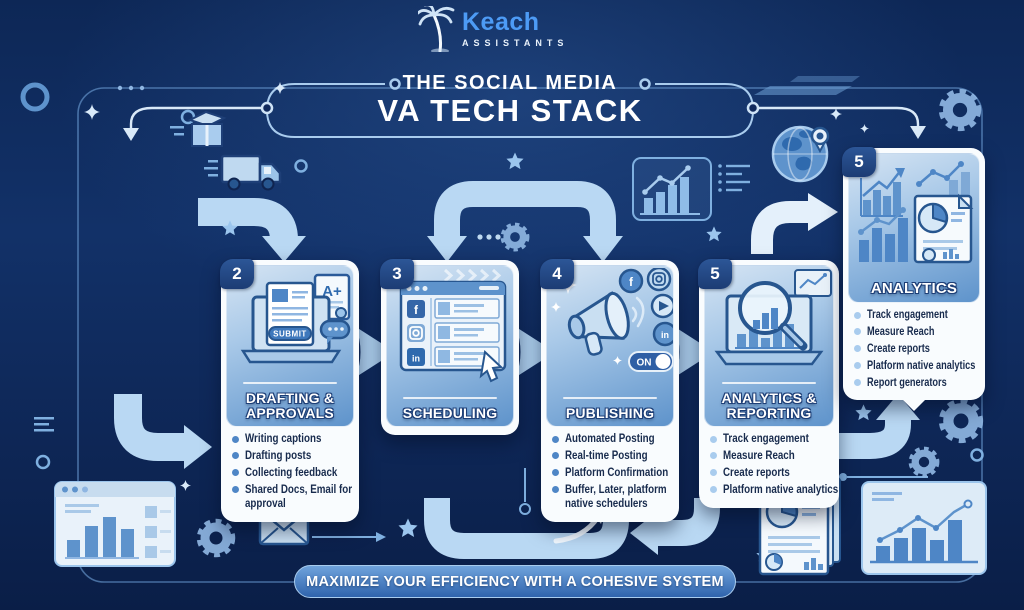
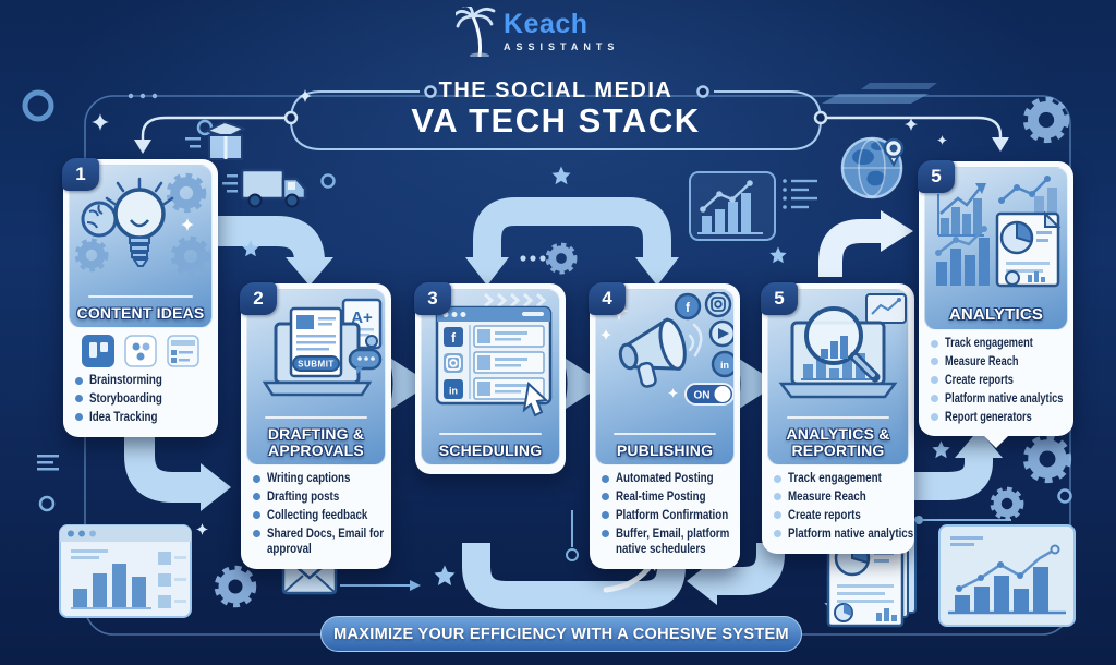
  Keach
  ASSISTANTS
  THE SOCIAL MEDIA
  VA TECH STACK
+ 1
+ CONTENT IDEAS
+ Brainstorming
+ Storyboarding
+ Idea Tracking
  2
  A+
  SUBMIT
  DRAFTING & APPROVALS
  Writing captions
  Drafting posts
  Collecting feedback
  Shared Docs, Email for approval
  3
  f
  in
  SCHEDULING
  4
  f
  in
  ON
  PUBLISHING
  Automated Posting
  Real-time Posting
  Platform Confirmation
- Buffer, Later, platform native schedulers
+ Buffer, Email, platform native schedulers
  5
  ANALYTICS & REPORTING
  Track engagement
  Measure Reach
  Create reports
  Platform native analytics
  5
  ANALYTICS
  Track engagement
  Measure Reach
  Create reports
  Platform native analytics
  Report generators
  MAXIMIZE YOUR EFFICIENCY WITH A COHESIVE SYSTEM
